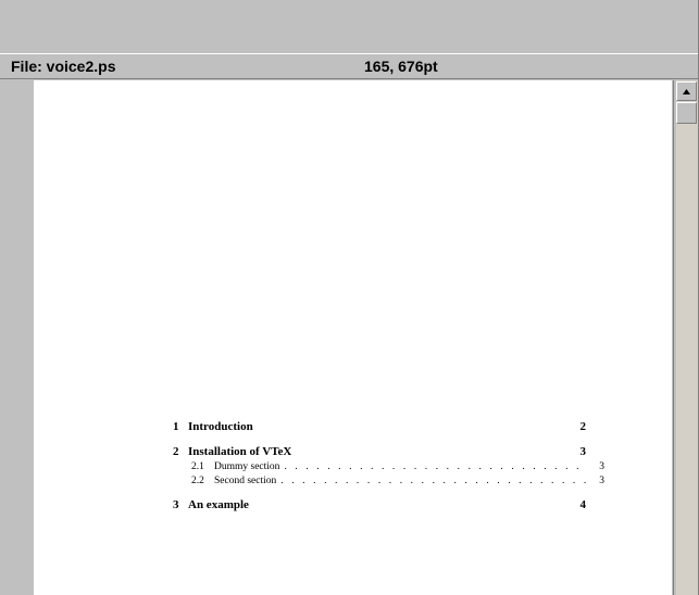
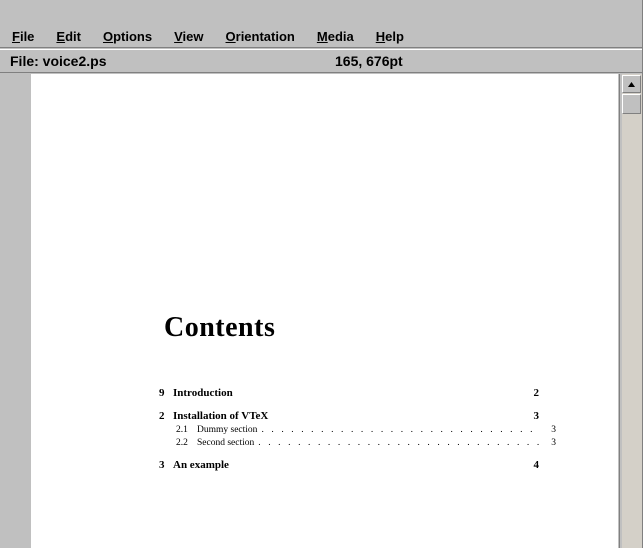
+ File
+ Edit
+ Options
+ View
+ Orientation
+ Media
+ Help
  File: voice2.ps
  165, 676pt
+ Contents
- 1
+ 9
  Introduction
  2
  2
  Installation of VTeX
  3
  2.1
  Dummy section
  3
  2.2
  Second section
  3
  3
  An example
  4
